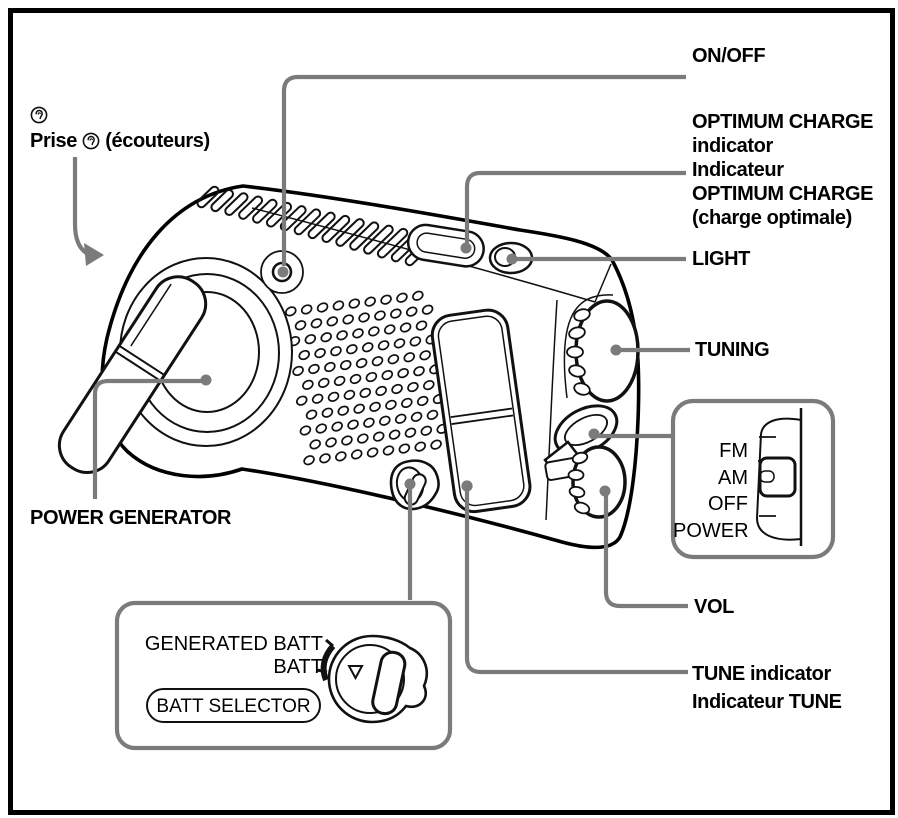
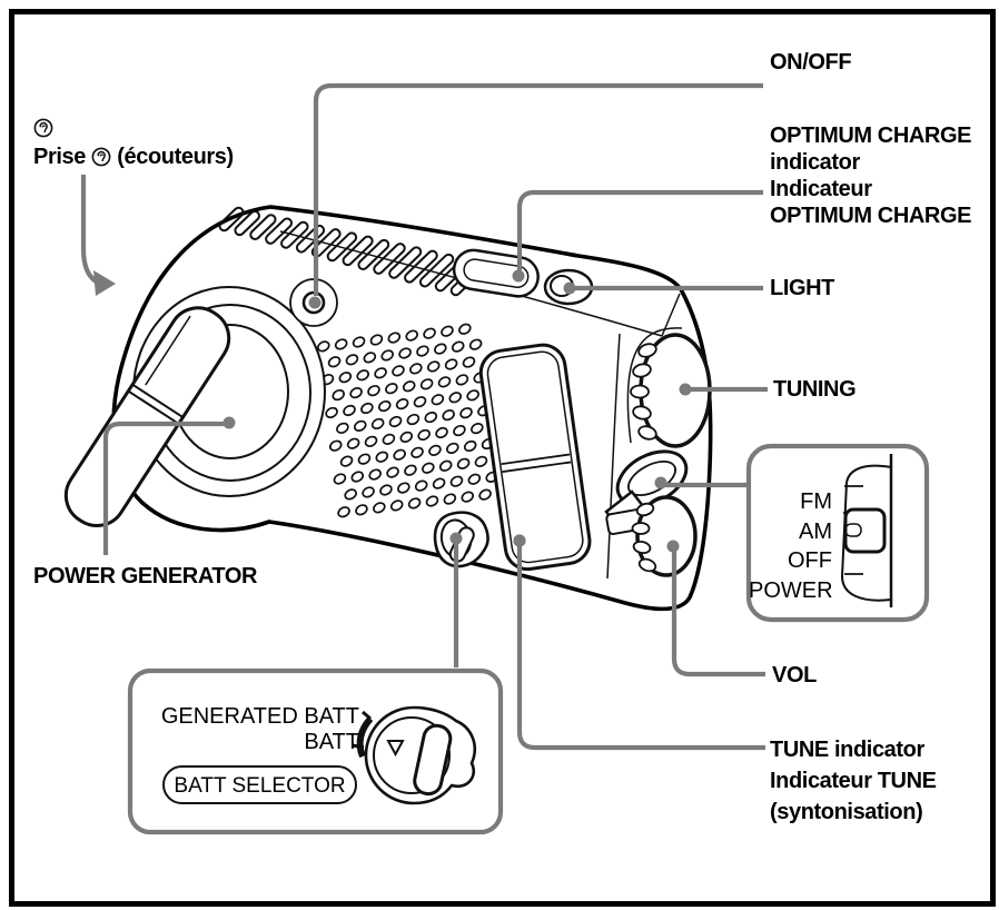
  Prise (écouteurs)
  ON/OFF
  OPTIMUM CHARGE
  indicator
  Indicateur
  OPTIMUM CHARGE
- (charge optimale)
  LIGHT
  TUNING
  FM
  AM
  OFF
  POWER
  VOL
  TUNE indicator
  Indicateur TUNE
+ (syntonisation)
  POWER GENERATOR
  GENERATED BATT
  BATT
  BATT SELECTOR
